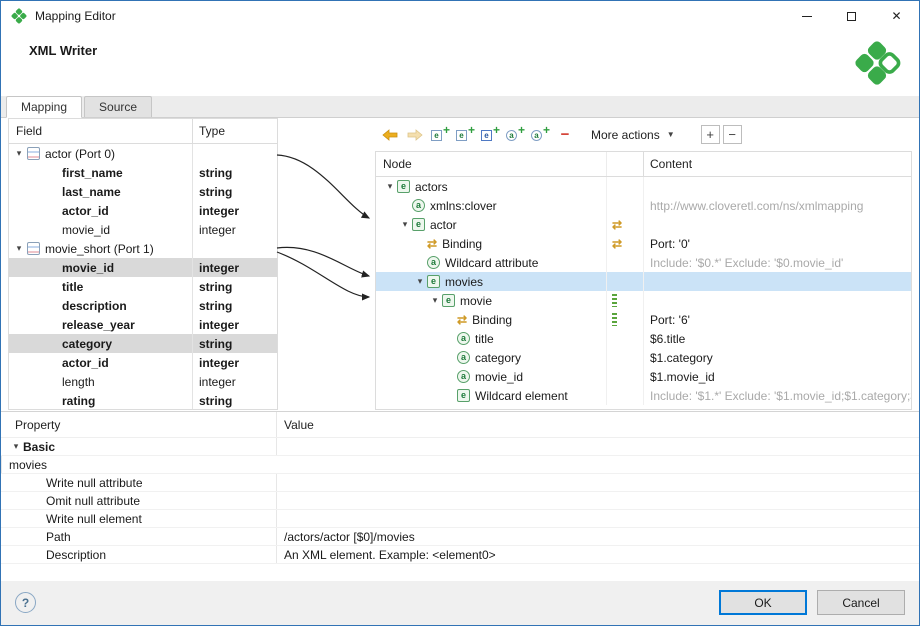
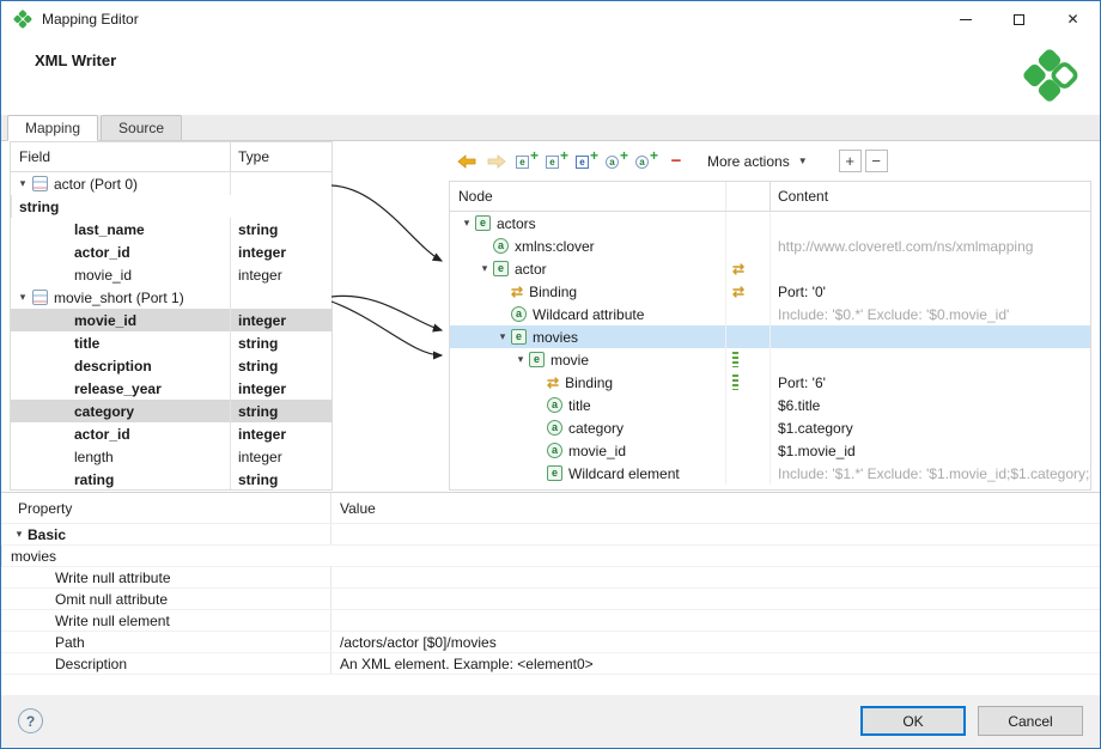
  Mapping Editor
  ✕
  XML Writer
  Mapping
  Source
  Field
  Type
  ▾
  actor (Port 0)
- first_name
  string
  last_name
  string
  actor_id
  integer
  movie_id
  integer
  ▾
  movie_short (Port 1)
  movie_id
  integer
  title
  string
  description
  string
  release_year
  integer
  category
  string
  actor_id
  integer
  length
  integer
  rating
  string
  e
  +
  e
  +
  e
  +
  a
  +
  a
  +
  −
  More actions
  ▼
  +
  −
  Node
  Content
  ▾
  e
  actors
  a
  xmlns:clover
  http://www.cloveretl.com/ns/xmlmapping
  ▾
  e
  actor
  ⇄
  ⇄
  Binding
  ⇄
  Port: '0'
  a
  Wildcard attribute
  Include: '$0.*' Exclude: '$0.movie_id'
  ▾
  e
  movies
  ▾
  e
  movie
  ⇄
  Binding
  Port: '6'
  a
  title
  $6.title
  a
  category
  $1.category
  a
  movie_id
  $1.movie_id
  e
  Wildcard element
  Include: '$1.*' Exclude: '$1.movie_id;$1.category;
  Property
  Value
  ▾
  Basic
  movies
  Write null attribute
  Omit null attribute
  Write null element
  Path
  /actors/actor [$0]/movies
  Description
  An XML element. Example: <element0>
  ?
  OK
  Cancel
